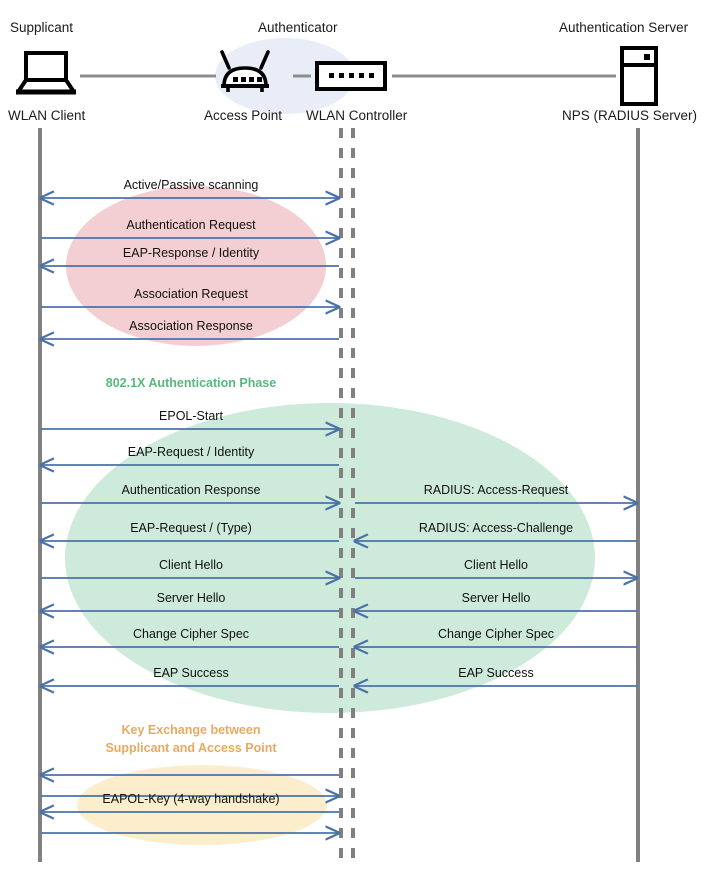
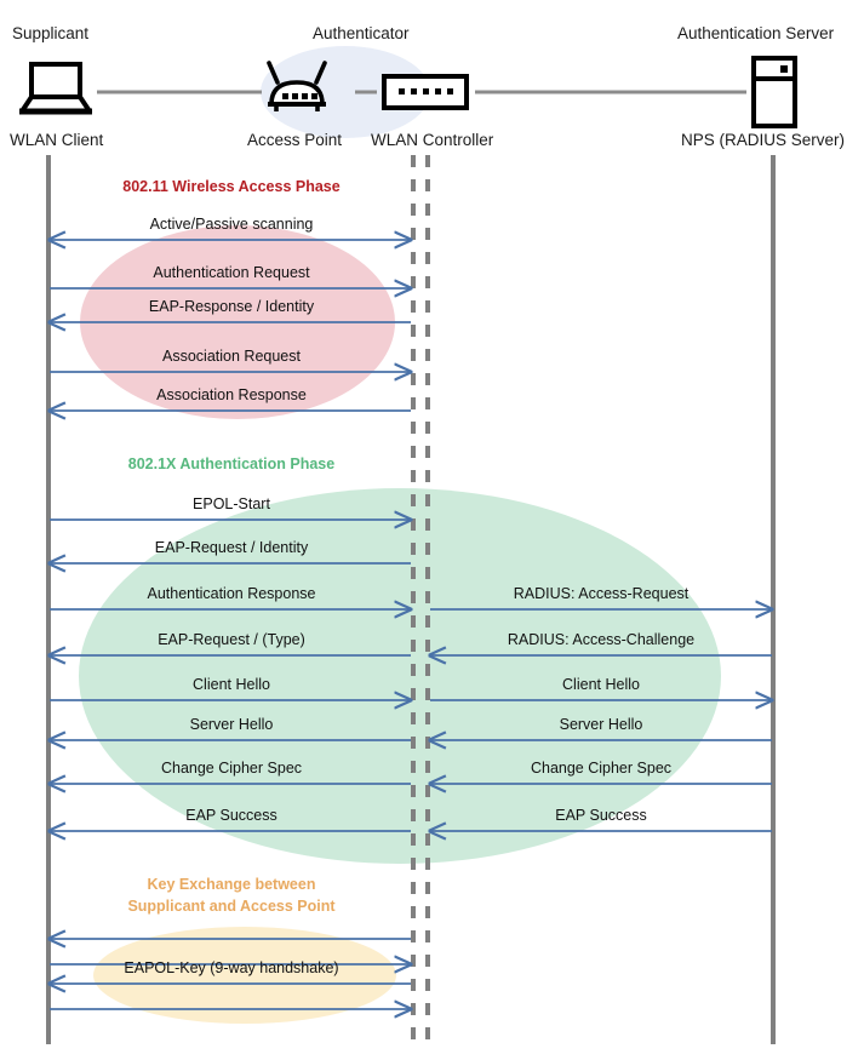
  Supplicant
  WLAN Client
  Authenticator
  Access Point
  WLAN Controller
  Authentication Server
  NPS (RADIUS Server)
+ 802.11 Wireless Access Phase
  802.1X Authentication Phase
  Key Exchange between
  Supplicant and Access Point
  Active/Passive scanning
  Authentication Request
  EAP-Response / Identity
  Association Request
  Association Response
  EPOL-Start
  EAP-Request / Identity
  Authentication Response
  EAP-Request / (Type)
  Client Hello
  Server Hello
  Change Cipher Spec
  EAP Success
- EAPOL-Key (4-way handshake)
+ EAPOL-Key (9-way handshake)
  RADIUS: Access-Request
  RADIUS: Access-Challenge
  Client Hello
  Server Hello
  Change Cipher Spec
  EAP Success
